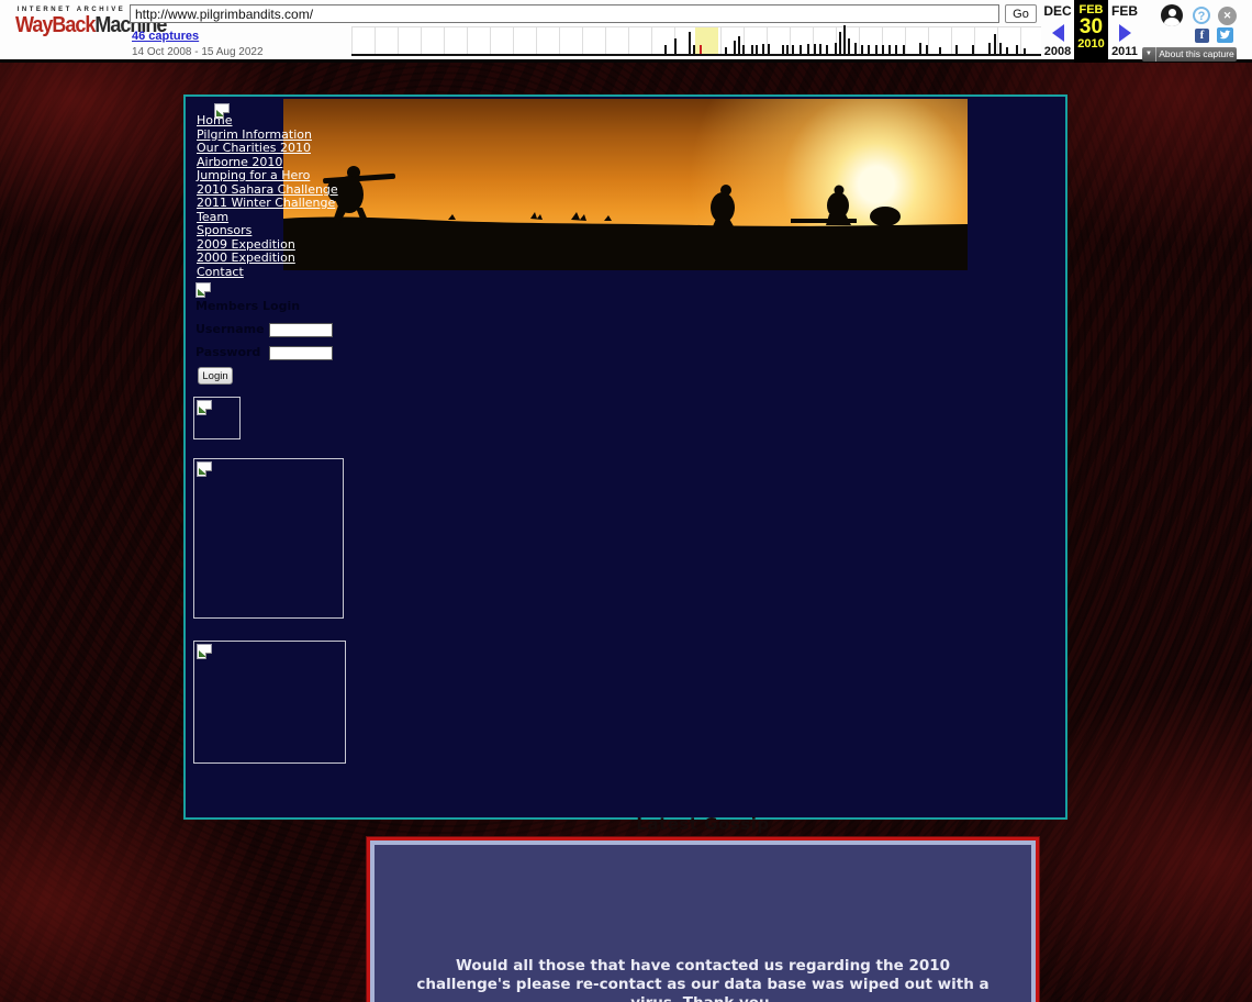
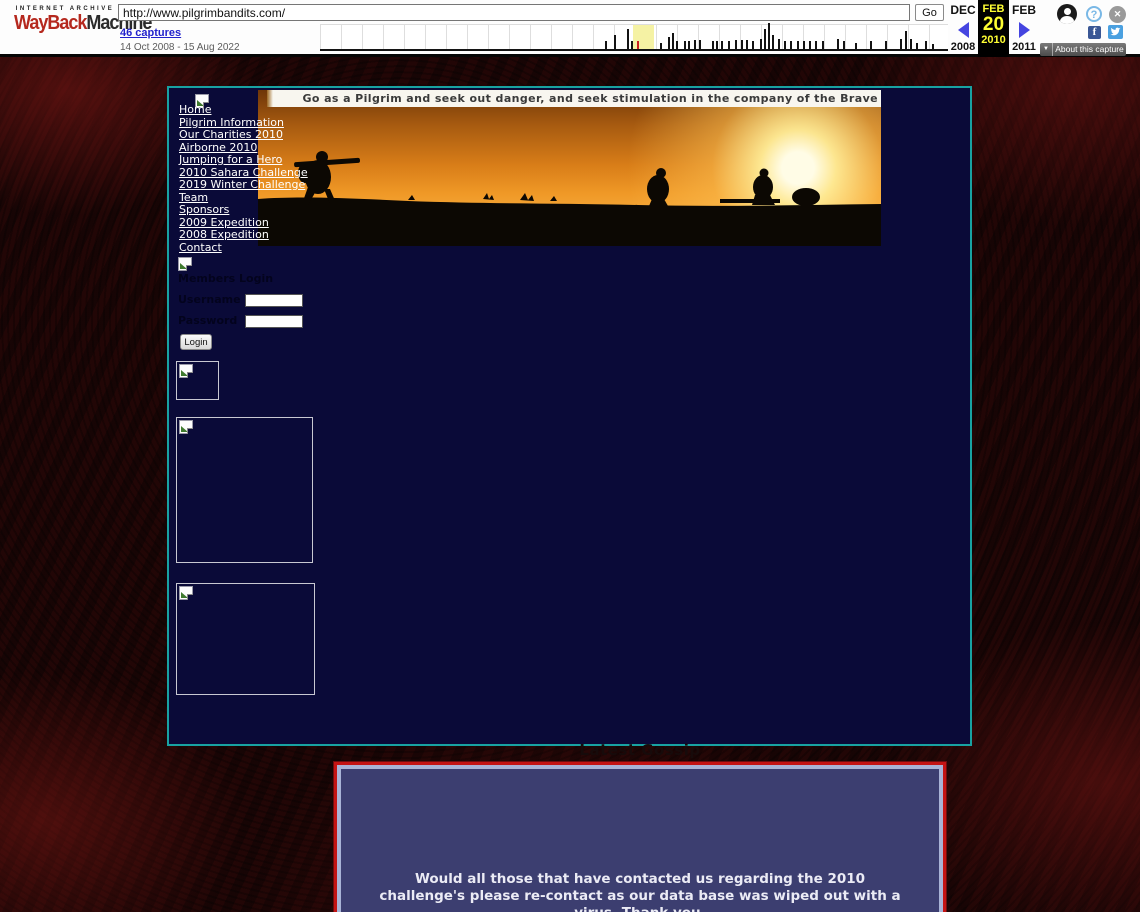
  WayBackMachine
  http://www.pilgrimbandits.com/
  Go
  46 captures
  14 Oct 2008 - 15 Aug 2022
  DEC
  2008
  FEB
- 30
+ 20
  2010
  FEB
  2011
  ?
  ✕
  f
  About this capture
+ Go as a Pilgrim and seek out danger, and seek stimulation in the company of the Brave
  Home
  Pilgrim Information
  Our Charities 2010
  Airborne 2010
  Jumping for a Hero
  2010 Sahara Challenge
- 2011 Winter Challenge
+ 2019 Winter Challenge
  Team
  Sponsors
  2009 Expedition
- 2000 Expedition
+ 2008 Expedition
  Contact
  Members Login
  Username
  Password
  Login
  Latest Gossip
  Would all those that have contacted us regarding the 2010 challenge's please re-contact as our data base was wiped out with a
